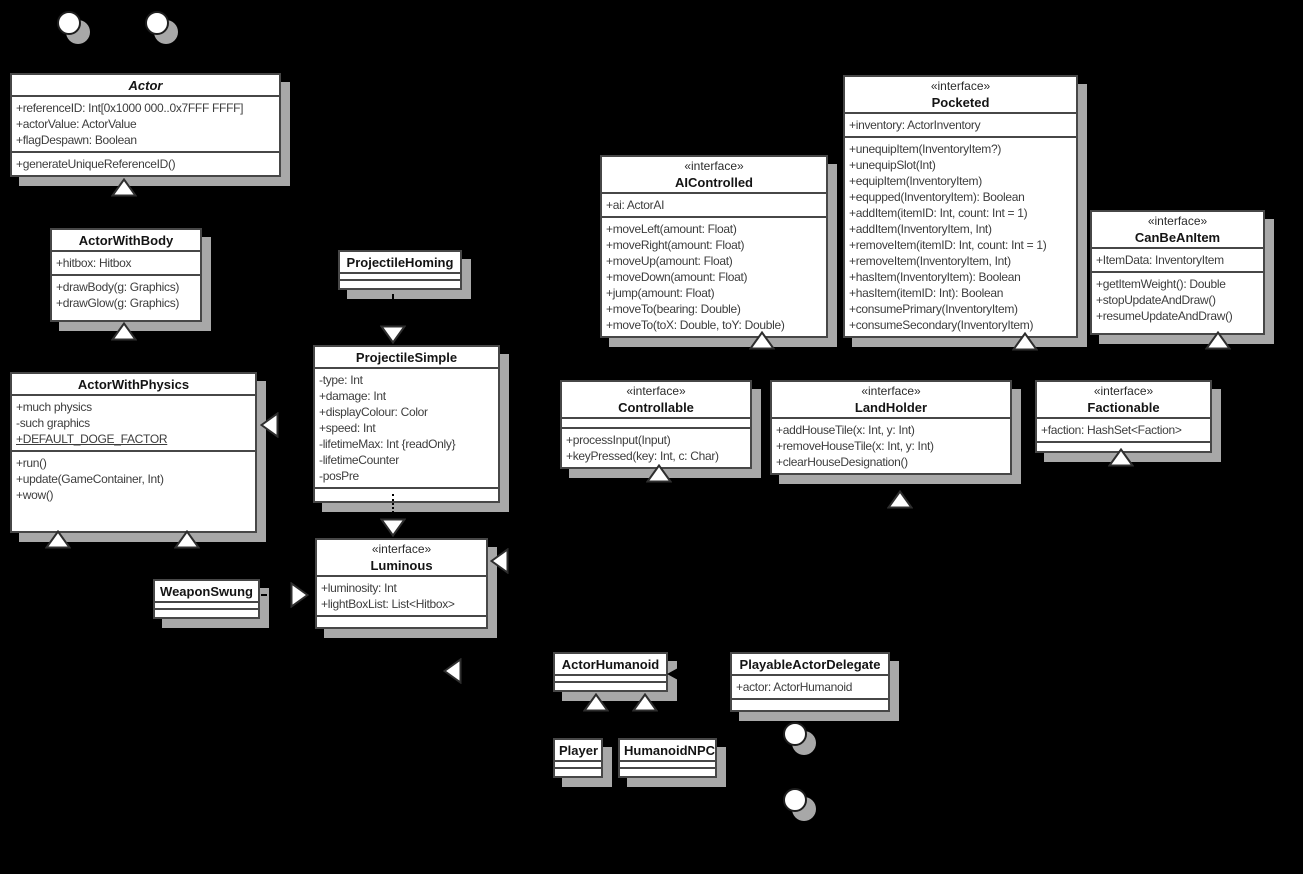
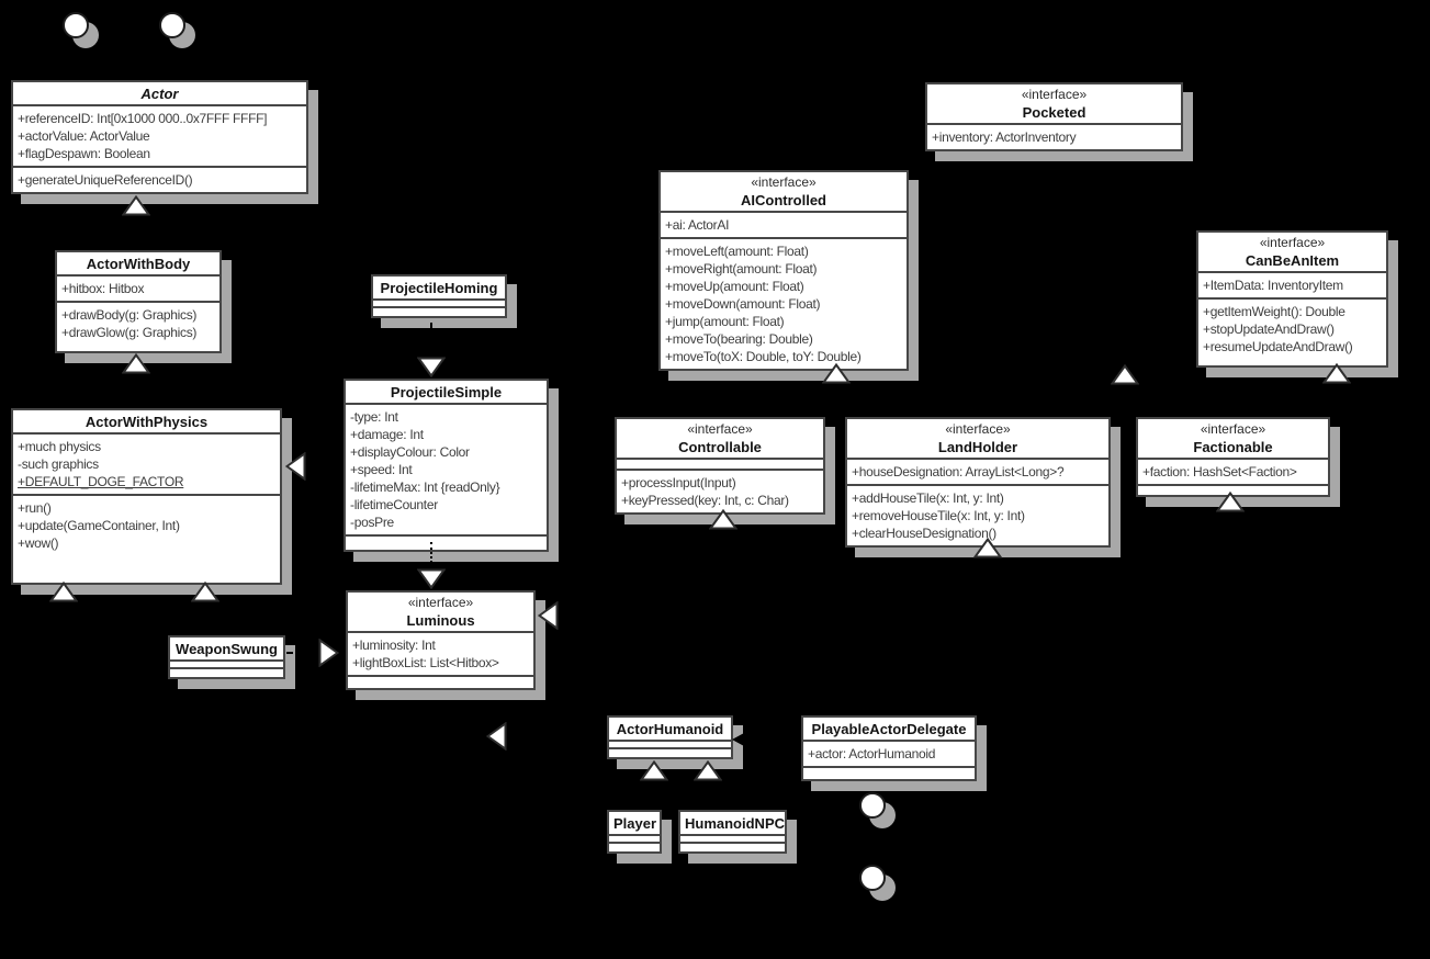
  Actor
  +referenceID: Int[0x1000 000..0x7FFF FFFF]
  +actorValue: ActorValue
  +flagDespawn: Boolean
  +generateUniqueReferenceID()
  ActorWithBody
  +hitbox: Hitbox
  +drawBody(g: Graphics)
  +drawGlow(g: Graphics)
  ActorWithPhysics
  +much physics
  -such graphics
  +DEFAULT_DOGE_FACTOR
  +run()
  +update(GameContainer, Int)
  +wow()
  ProjectileHoming
  ProjectileSimple
  -type: Int
  +damage: Int
  +displayColour: Color
  +speed: Int
  -lifetimeMax: Int {readOnly}
  -lifetimeCounter
  -posPre
  «interface»
  Luminous
  +luminosity: Int
  +lightBoxList: List<Hitbox>
  WeaponSwung
  «interface»
  AIControlled
  +ai: ActorAI
  +moveLeft(amount: Float)
  +moveRight(amount: Float)
  +moveUp(amount: Float)
  +moveDown(amount: Float)
  +jump(amount: Float)
  +moveTo(bearing: Double)
  +moveTo(toX: Double, toY: Double)
  «interface»
  Pocketed
  +inventory: ActorInventory
- +unequipItem(InventoryItem?)
- +unequipSlot(Int)
- +equipItem(InventoryItem)
- +equpped(InventoryItem): Boolean
- +addItem(itemID: Int, count: Int = 1)
- +addItem(InventoryItem, Int)
- +removeItem(itemID: Int, count: Int = 1)
- +removeItem(InventoryItem, Int)
- +hasItem(InventoryItem): Boolean
- +hasItem(itemID: Int): Boolean
- +consumePrimary(InventoryItem)
- +consumeSecondary(InventoryItem)
  «interface»
  CanBeAnItem
  +ItemData: InventoryItem
  +getItemWeight(): Double
  +stopUpdateAndDraw()
  +resumeUpdateAndDraw()
  «interface»
  Controllable
  +processInput(Input)
  +keyPressed(key: Int, c: Char)
  «interface»
  LandHolder
+ +houseDesignation: ArrayList<Long>?
  +addHouseTile(x: Int, y: Int)
  +removeHouseTile(x: Int, y: Int)
  +clearHouseDesignation()
  «interface»
  Factionable
  +faction: HashSet<Faction>
  ActorHumanoid
  PlayableActorDelegate
  +actor: ActorHumanoid
  Player
  HumanoidNPC
